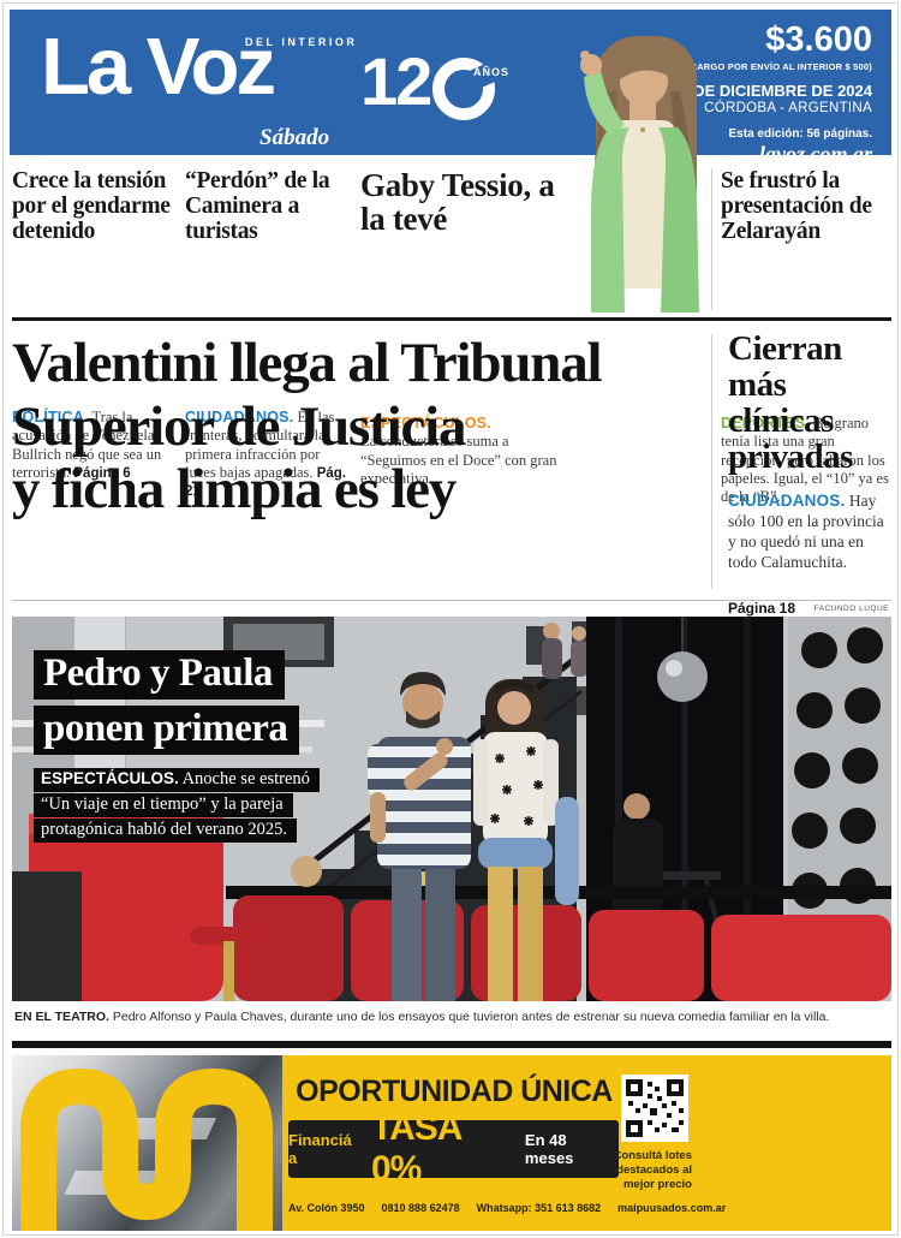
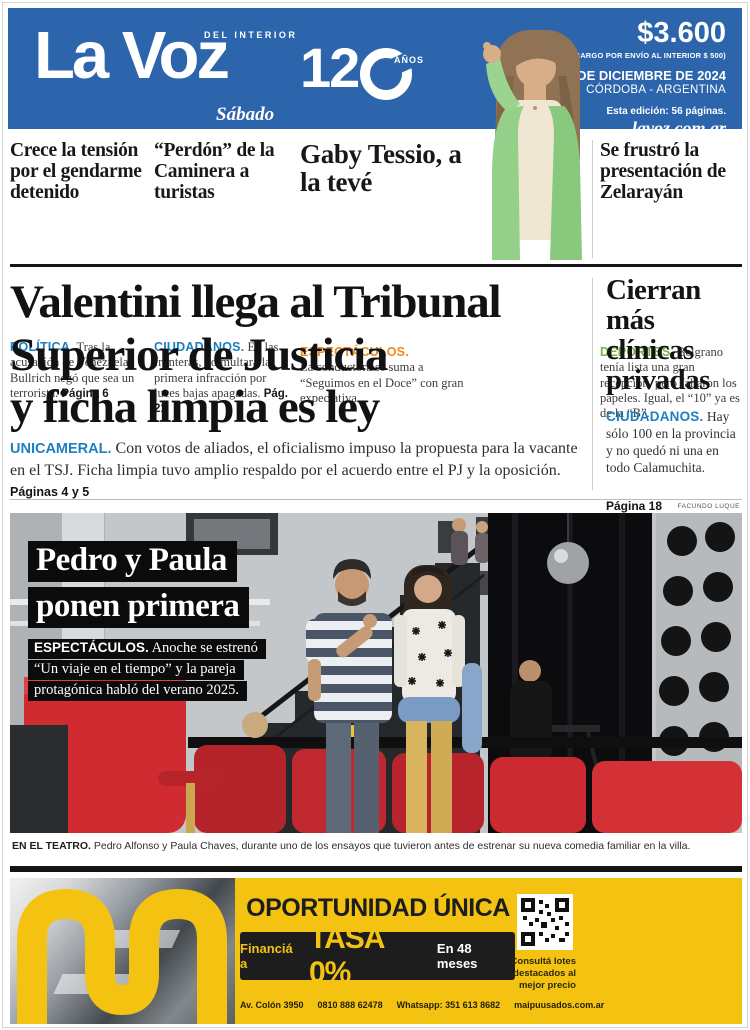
  La Voz
  DEL INTERIOR
  Sábado
  12
  AÑOS
  $3.600
  ARGO POR ENVÍO AL INTERIOR $ 500)
  CÓRDOBA - ARGENTINA
  Esta edición: 56 páginas.
  lavoz.com.ar
  Crece la tensión por el gendarme detenido
  POLÍTICA. Tras la acusación de Venezuela, Bullrich negó que sea un terrorista. Página 6
  “Perdón” de la Caminera a turistas
  CIUDADANOS. En las fronteras, no multará la primera infracción por luces bajas apagadas. Pág. 21
  Gaby Tessio, a la tevé
  ESPECTÁCULOS.
  La conductora se suma a “Seguimos en el Doce” con gran expectativa.
  Se frustró la presentación de Zelarayán
  DEPORTES. Belgrano tenía lista una gran recepción, pero fallaron los papeles. Igual, el “10” ya es de la “B”.
  Valentini llega al Tribunal
  Superior de Justicia
  y ficha limpia es ley
+ UNICAMERAL. Con votos de aliados, el oficialismo impuso la propuesta para la vacante en el TSJ. Ficha limpia tuvo amplio respaldo por el acuerdo entre el PJ y la oposición. Páginas 4 y 5
  Cierran más clínicas privadas
  CIUDADANOS. Hay sólo 100 en la provincia y no quedó ni una en todo Calamuchita.
  Página 18
  Pedro y Paula
  ponen primera
  ESPECTÁCULOS. Anoche se estrenó
  “Un viaje en el tiempo” y la pareja
  protagónica habló del verano 2025.
  EN EL TEATRO. Pedro Alfonso y Paula Chaves, durante uno de los ensayos que tuvieron antes de estrenar su nueva comedia familiar en la villa.
  OPORTUNIDAD ÚNICA
  Financiá a
  TASA 0%
  En 48 meses
  Consultá lotes destacados al mejor precio
  Av. Colón 3950
  0810 888 62478
  Whatsapp: 351 613 8682
  maipuusados.com.ar
